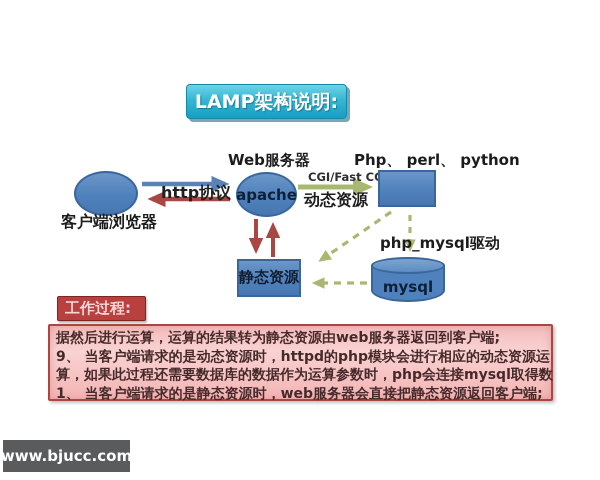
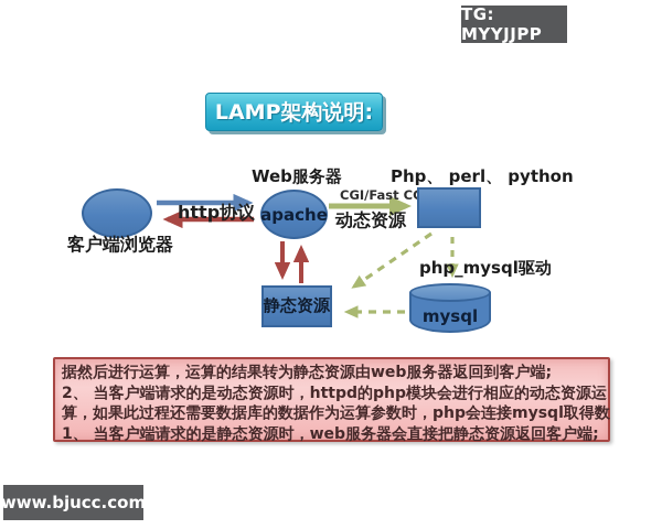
+ TG: MYYJJPP
  www.bjucc.com
  LAMP架构说明:
  客户端浏览器
  http协议
  Web服务器
  apache
  CGI/Fast C
  动态资源
  Php、 perl、 python
  静态资源
  php_mysql驱动
  mysql
- 工作过程:
  据然后进行运算，运算的结果转为静态资源由web服务器返回到客户端;
- 9、 当客户端请求的是动态资源时，httpd的php模块会进行相应的动态资源运
+ 2、 当客户端请求的是动态资源时，httpd的php模块会进行相应的动态资源运
  算，如果此过程还需要数据库的数据作为运算参数时，php会连接mysql取得数
  1、 当客户端请求的是静态资源时，web服务器会直接把静态资源返回客户端;
